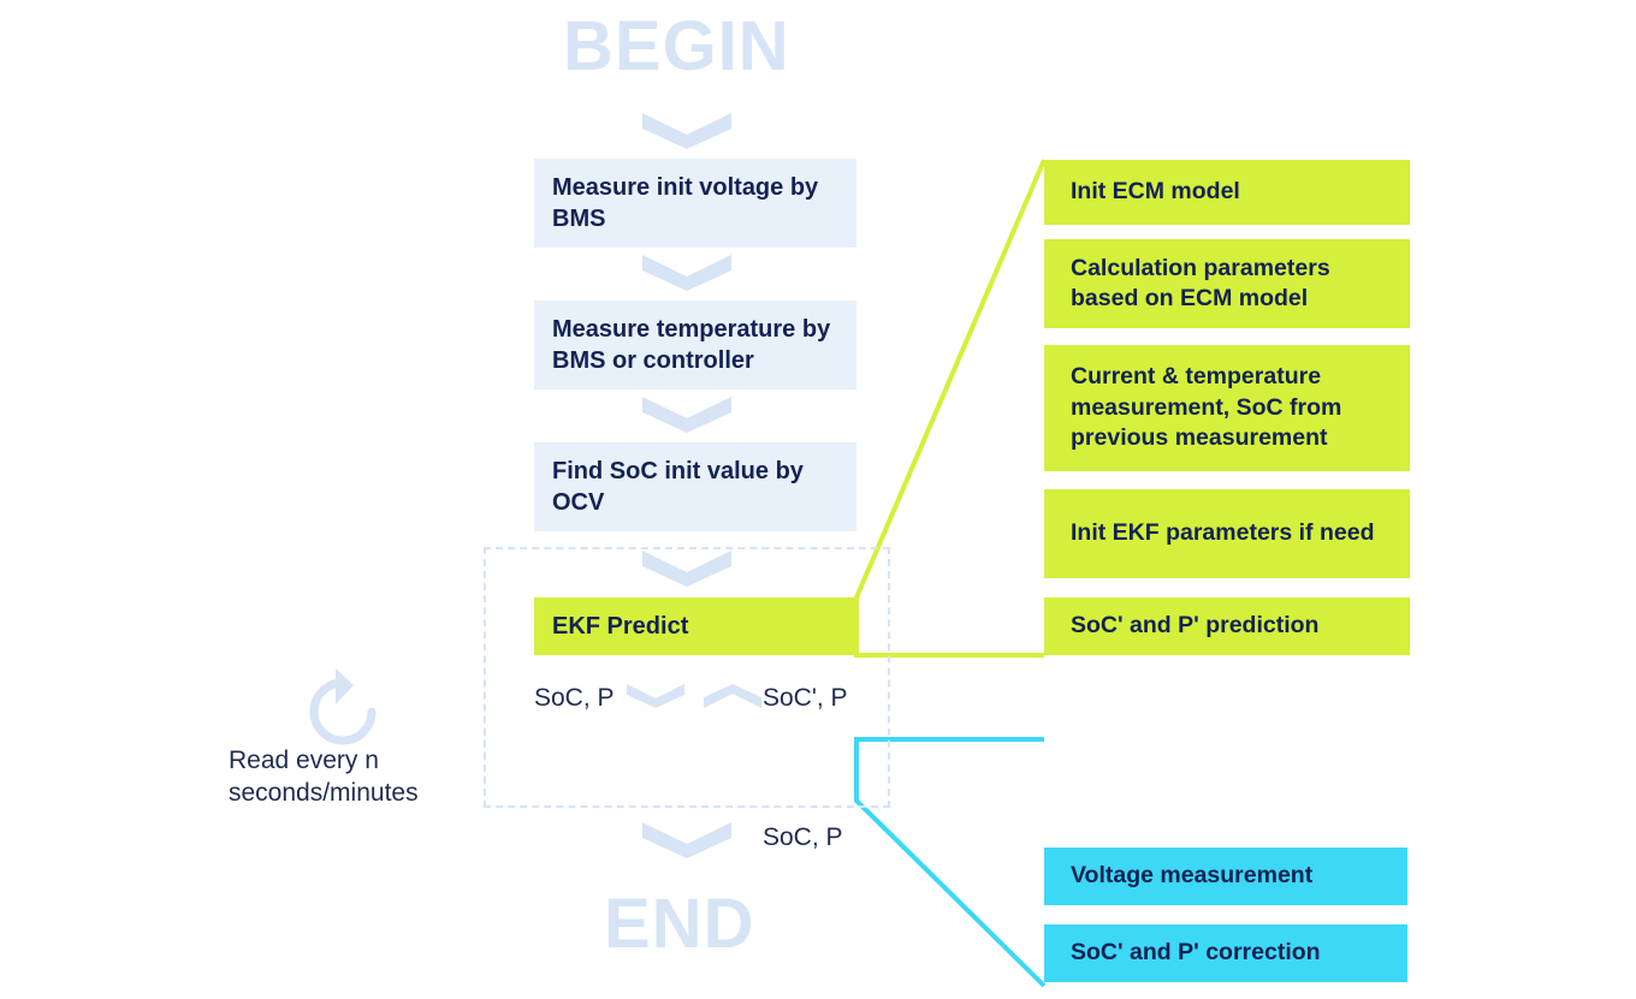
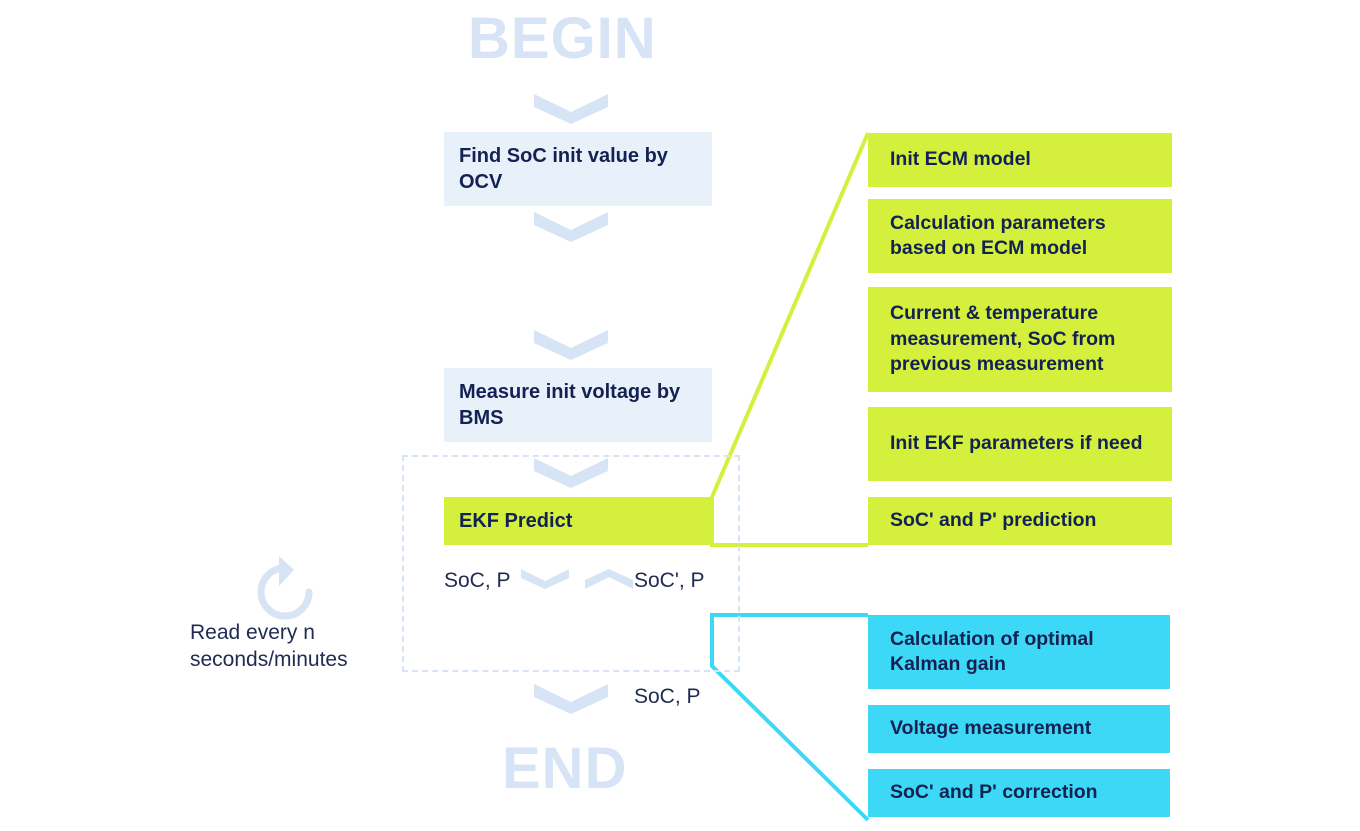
  BEGIN
- Measure init voltage by BMS
+ Find SoC init value by OCV
- Measure temperature by BMS or controller
- Find SoC init value by OCV
+ Measure init voltage by BMS
  EKF Predict
  SoC, P
  SoC', P
  SoC, P
  END
  Read every n seconds/minutes
  Init ECM model
  Calculation parameters based on ECM model
  Current & temperature measurement, SoC from previous measurement
  Init EKF parameters if need
  SoC' and P' prediction
+ Calculation of optimal Kalman gain
  Voltage measurement
  SoC' and P' correction
